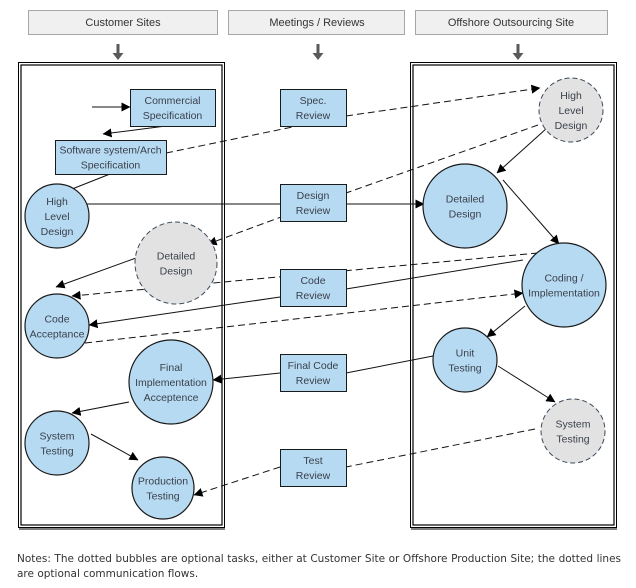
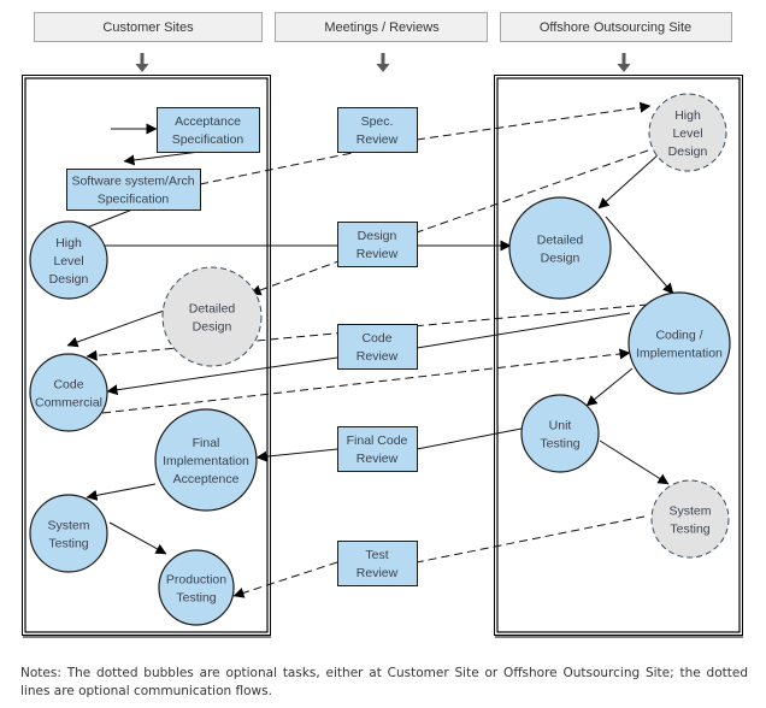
  Customer Sites
  Meetings / Reviews
  Offshore Outsourcing Site
- Commercial
+ Acceptance
  Specification
  Software system/Arch
  Specification
  High
  Level
  Design
  Detailed
  Design
  Code
- Acceptance
+ Commercial
  Final
  Implementation
  Acceptence
  System
  Testing
  Production
  Testing
  Spec.
  Review
  Design
  Review
  Code
  Review
  Final Code
  Review
  Test
  Review
  High
  Level
  Design
  Detailed
  Design
  Coding /
  Implementation
  Unit
  Testing
  System
  Testing
- Notes: The dotted bubbles are optional tasks, either at Customer Site or Offshore Production Site; the dotted lines are optional communication flows.
+ Notes: The dotted bubbles are optional tasks, either at Customer Site or Offshore Outsourcing Site; the dotted lines are optional communication flows.
